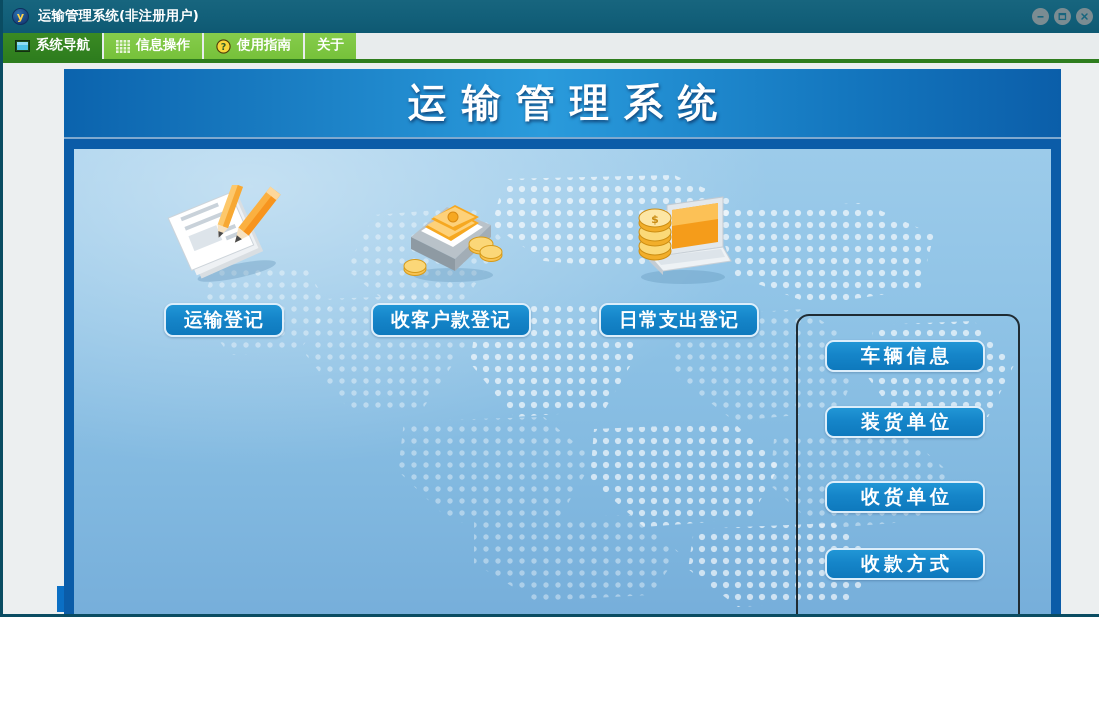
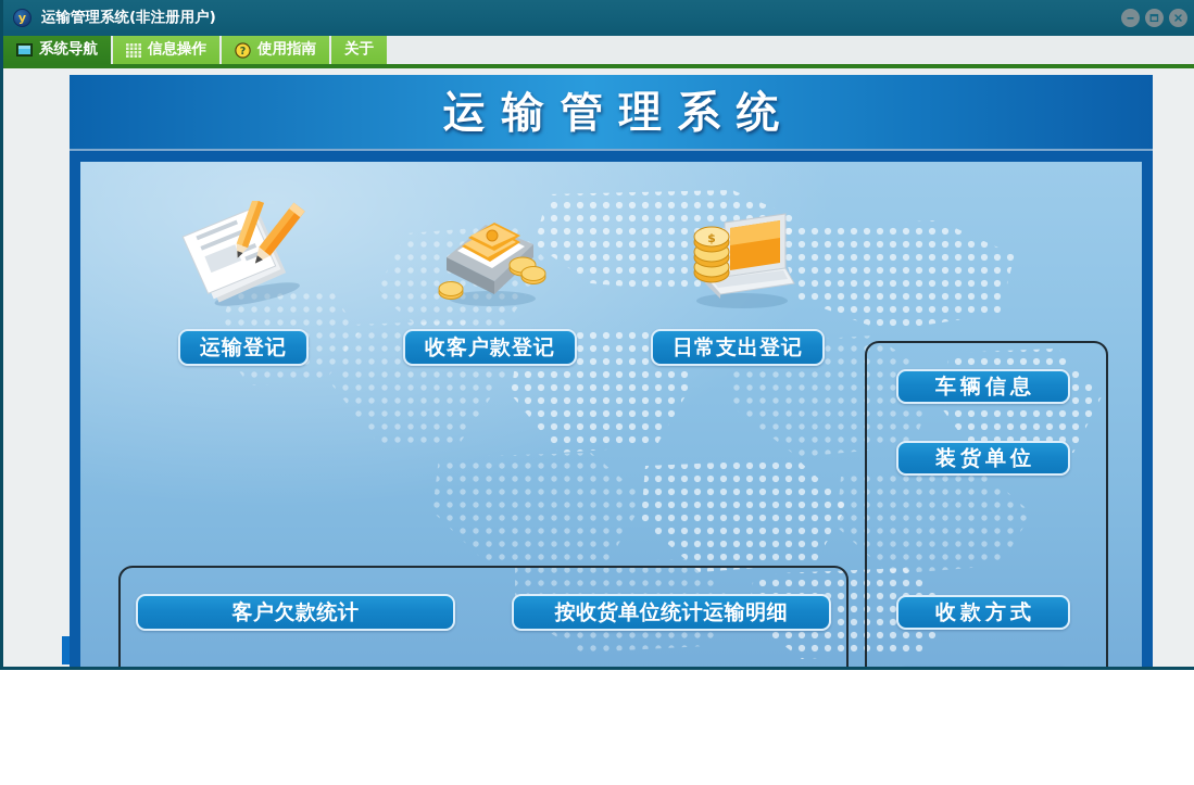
  y
  运输管理系统(非注册用户)
  系统导航
  信息操作
  ?
  使用指南
  关于
  运输管理系统
  运输登记
  收客户款登记
  $
  日常支出登记
+ 客户欠款统计
+ 按收货单位统计运输明细
  车辆信息
  装货单位
- 收货单位
  收款方式
